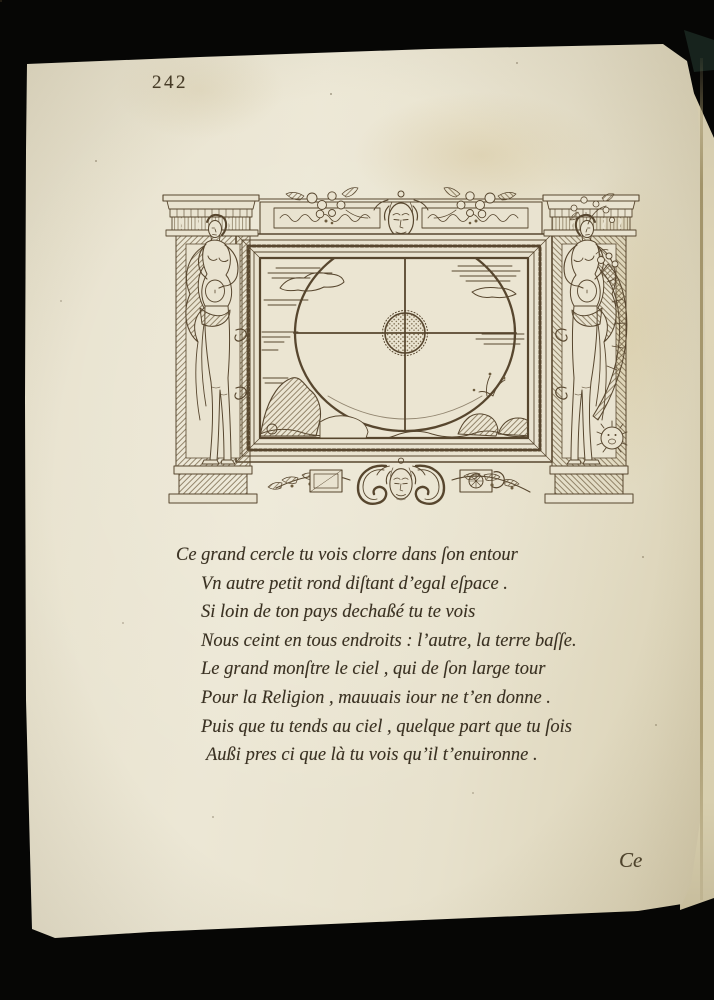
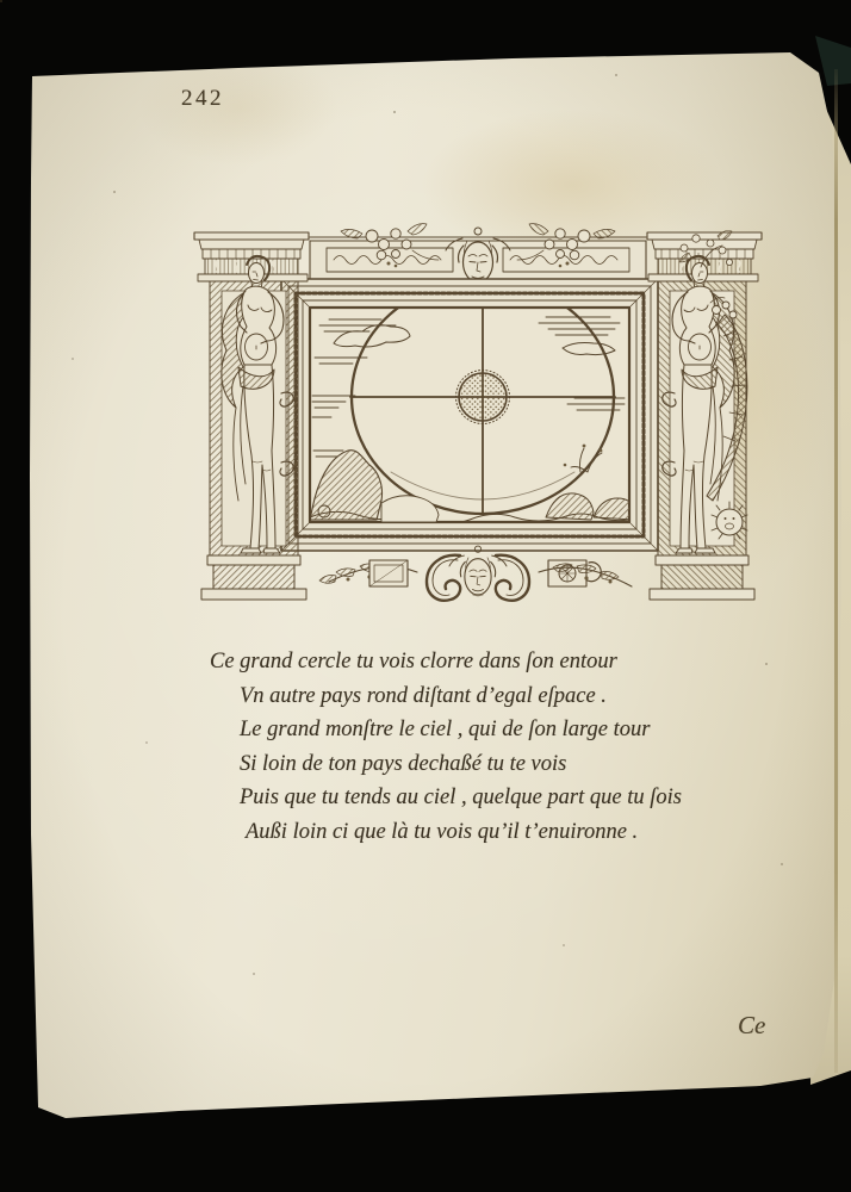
  242
  Ce grand cercle tu vois clorre dans ſon entour
- Vn autre petit rond diſtant d’egal eſpace .
+ Vn autre pays rond diſtant d’egal eſpace .
- Si loin de ton pays dechaßé tu te vois
+ Le grand monſtre le ciel , qui de ſon large tour
- Nous ceint en tous endroits : l’autre, la terre baſſe.
- Le grand monſtre le ciel , qui de ſon large tour
+ Si loin de ton pays dechaßé tu te vois
- Pour la Religion , mauuais iour ne t’en donne .
  Puis que tu tends au ciel , quelque part que tu ſois
- Außi pres ci que là tu vois qu’il t’enuironne .
+ Außi loin ci que là tu vois qu’il t’enuironne .
  Ce
